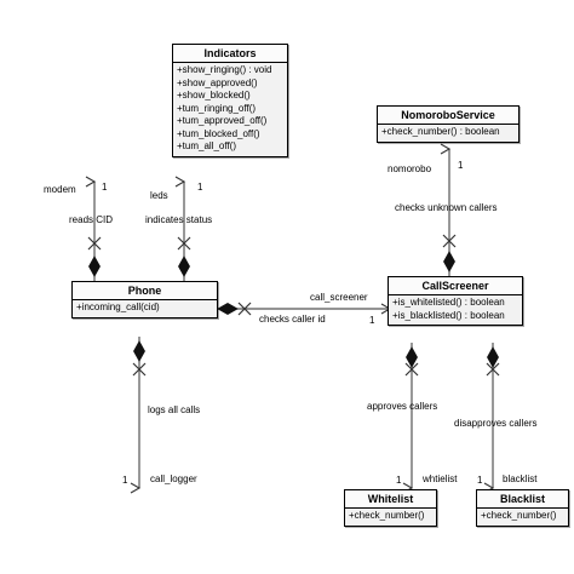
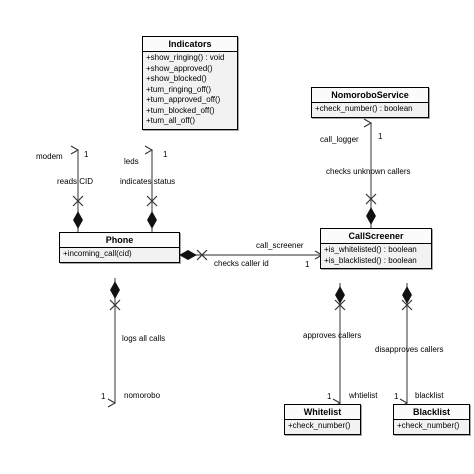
  Indicators
  +show_ringing() : void
  +show_approved()
  +show_blocked()
  +tum_ringing_off()
  +tum_approved_off()
  +tum_blocked_off()
  +tum_all_off()
  NomoroboService
  +check_number() : boolean
  Phone
  +incoming_call(cid)
  CallScreener
  +is_whitelisted() : boolean
  +is_blacklisted() : boolean
  Whitelist
  +check_number()
  Blacklist
  +check_number()
  modem
  1
  reads CID
  leds
  1
  indicates status
- nomorobo
+ call_logger
  1
  checks unknown callers
  call_screener
  1
  checks caller id
  logs all calls
  1
- call_logger
+ nomorobo
  approves callers
  1
  whtielist
  disapproves callers
  1
  blacklist
